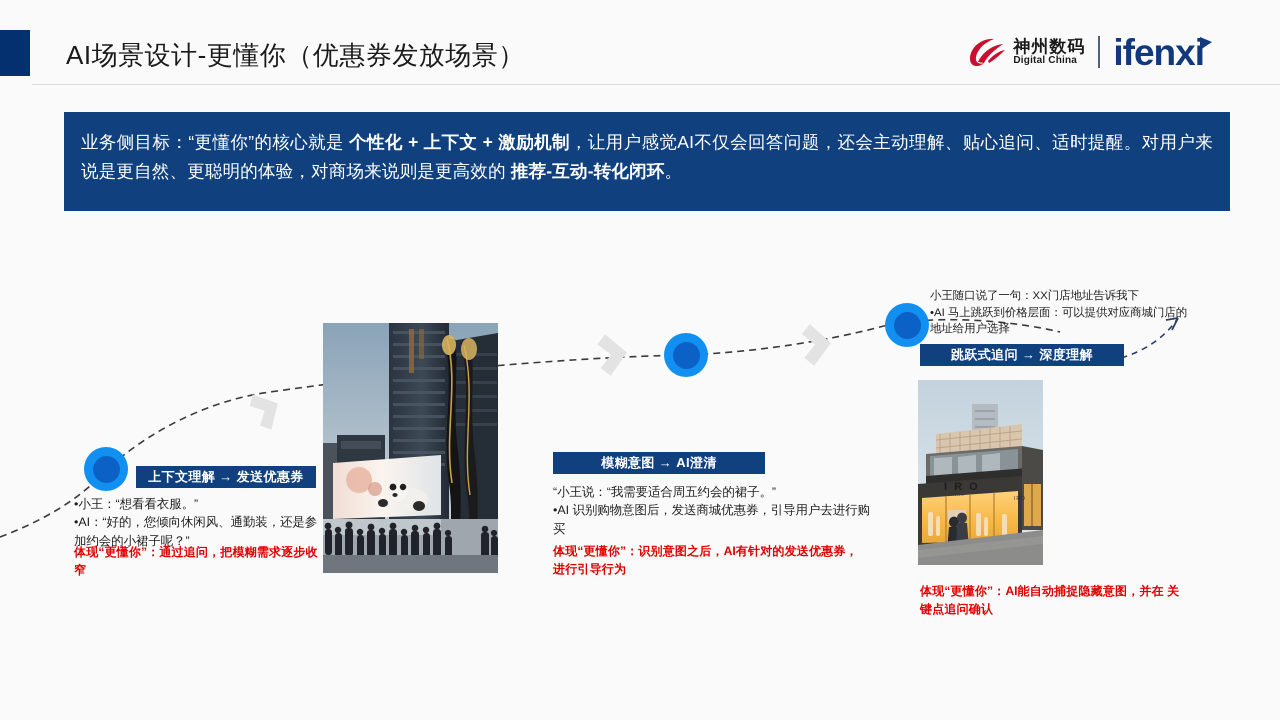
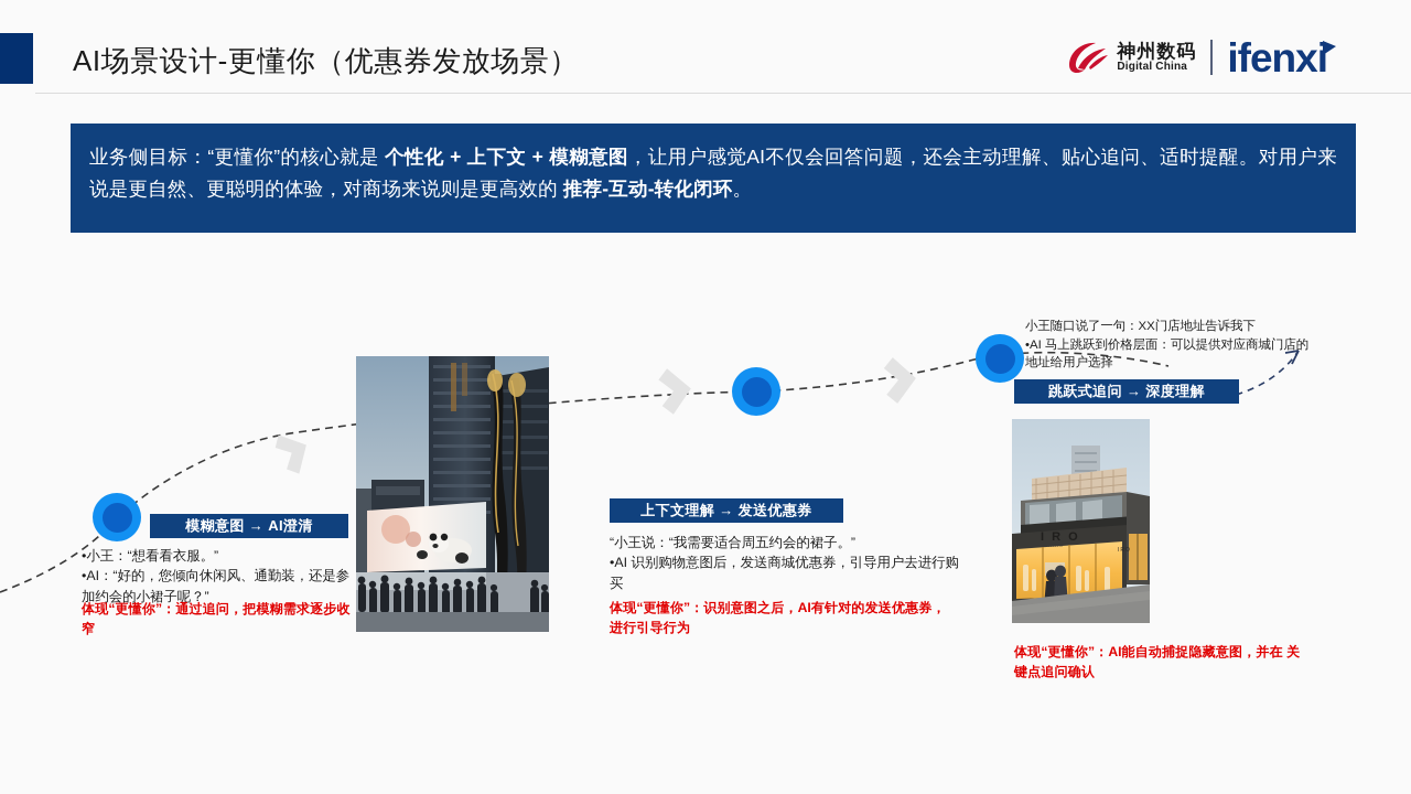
  AI场景设计-更懂你（优惠券发放场景）
  神州数码
  Digital China
  ifenxi
- 业务侧目标：“更懂你”的核心就是 个性化 + 上下文 + 激励机制，让用户感觉AI不仅会回答问题，还会主动理解、贴心追问、适时提醒。对用户来说是更自然、更聪明的体验，对商场来说则是更高效的 推荐-互动-转化闭环。
+ 业务侧目标：“更懂你”的核心就是 个性化 + 上下文 + 模糊意图，让用户感觉AI不仅会回答问题，还会主动理解、贴心追问、适时提醒。对用户来说是更自然、更聪明的体验，对商场来说则是更高效的 推荐-互动-转化闭环。
  I R O
- 上下文理解 → 发送优惠券
+ 模糊意图 → AI澄清
  •小王：“想看看衣服。”
  •AI：“好的，您倾向休闲风、通勤装，还是参加约会的小裙子呢？”
  体现“更懂你”：通过追问，把模糊需求逐步收窄
- 模糊意图 → AI澄清
+ 上下文理解 → 发送优惠券
  “小王说：“我需要适合周五约会的裙子。”
  •AI 识别购物意图后，发送商城优惠券，引导用户去进行购买
  体现“更懂你”：识别意图之后，AI有针对的发送优惠券，进行引导行为
  小王随口说了一句：XX门店地址告诉我下
  •AI 马上跳跃到价格层面：可以提供对应商城门店的地址给用户选择
  跳跃式追问 → 深度理解
  体现“更懂你”：AI能自动捕捉隐藏意图，并在 关键点追问确认
